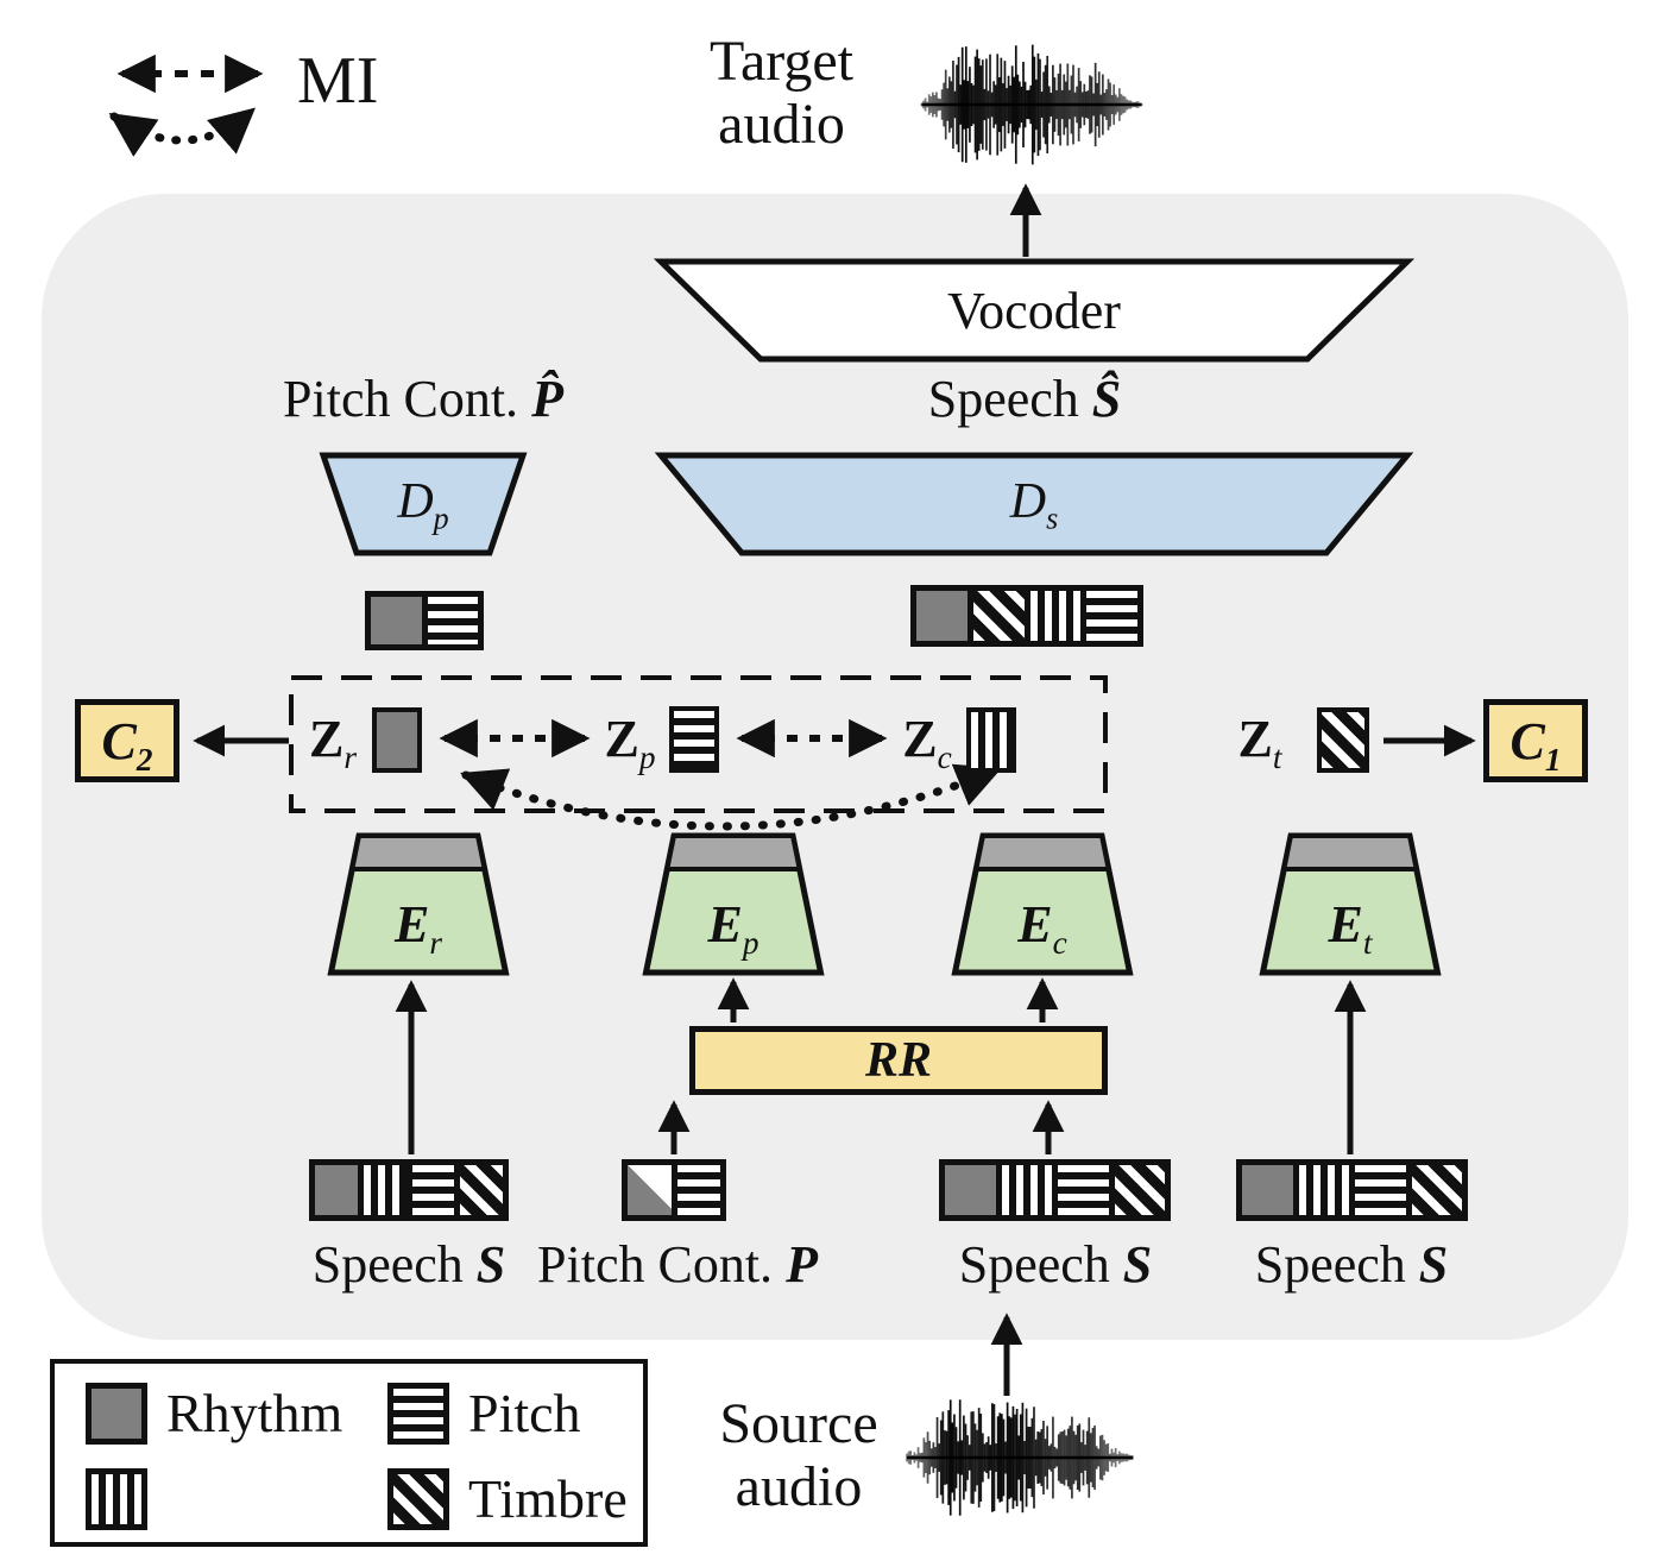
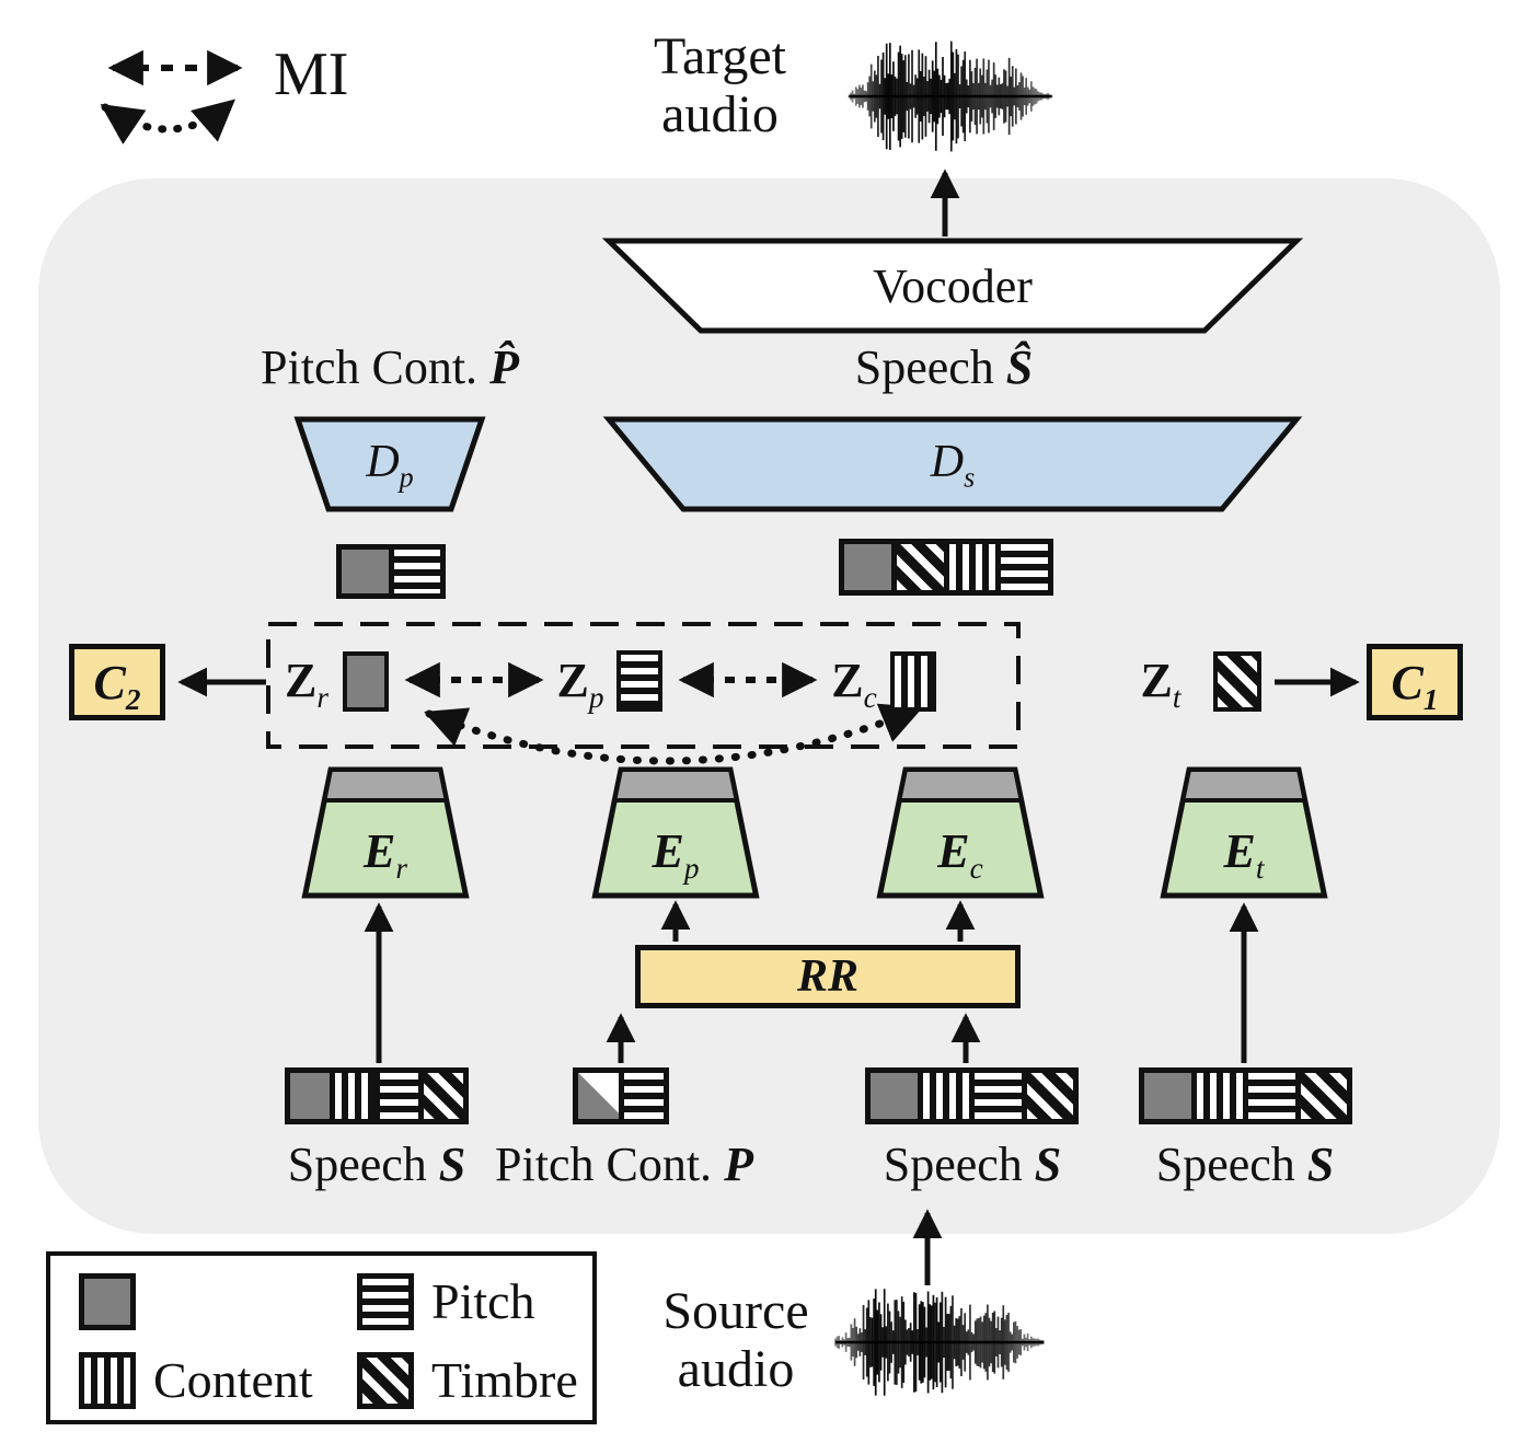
  MI
  Target
  audio
  Vocoder
  Pitch Cont. P̂
  Speech Ŝ
  Dp
  Ds
  C2
  Zr
  Zp
  Zc
  Zt
  C1
  Er
  Ep
  Ec
  Et
  RR
  Speech S
  Pitch Cont. P
  Speech S
  Speech S
- Rhythm
  Pitch
+ Content
  Timbre
  Source
  audio
